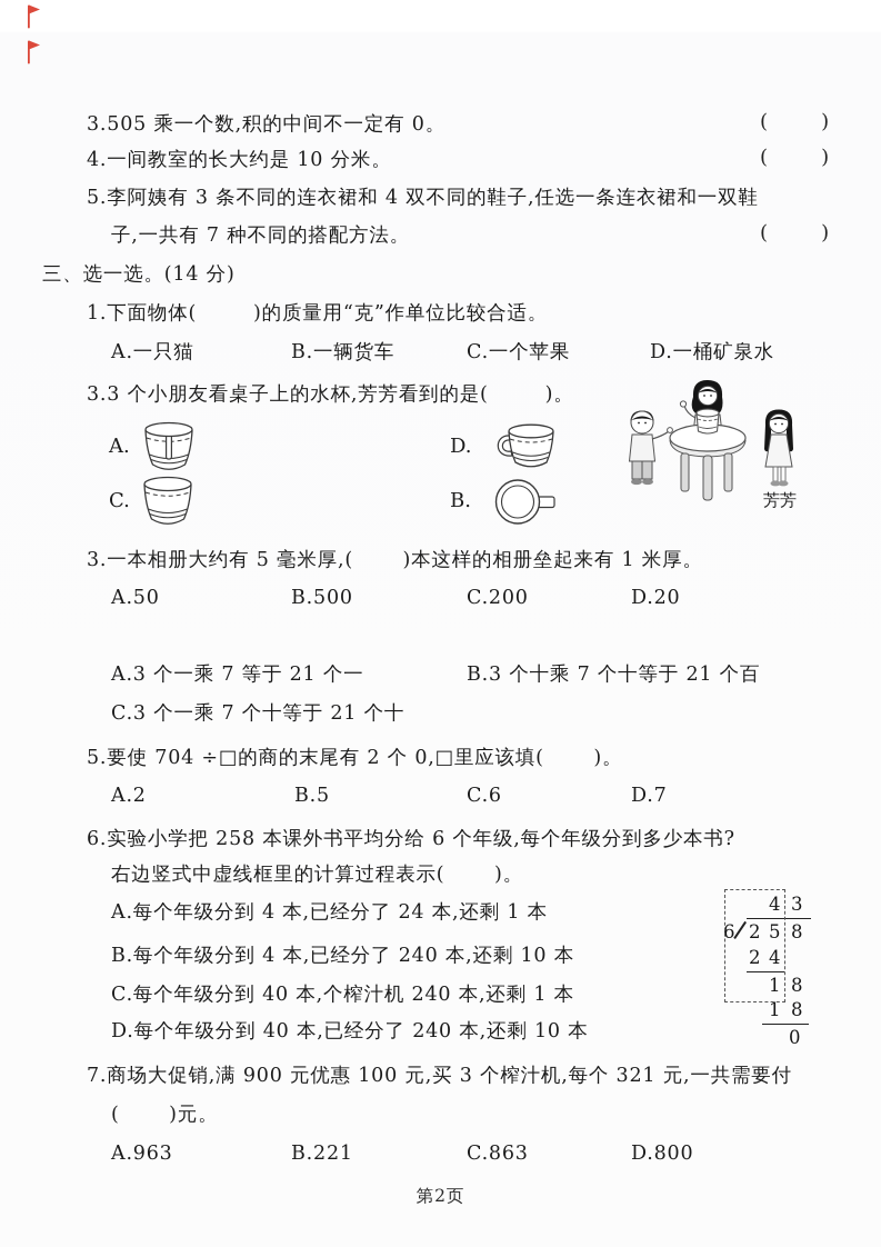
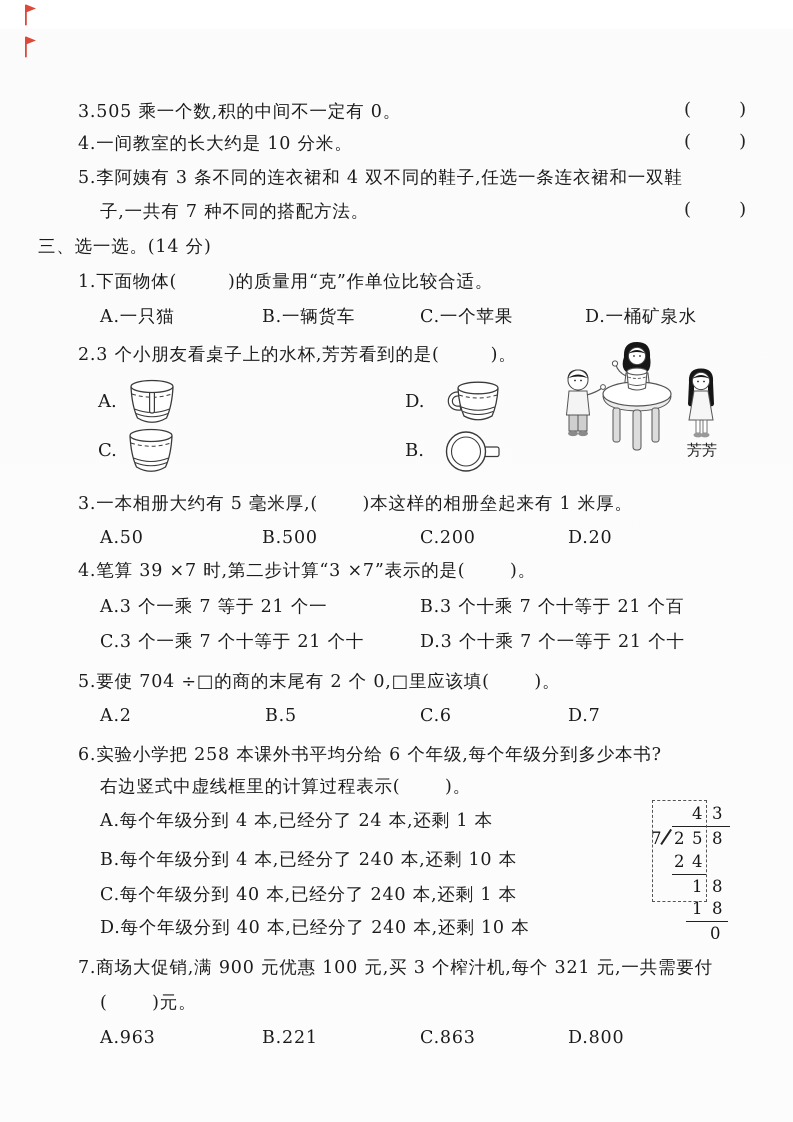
  3.505 乘一个数,积的中间不一定有 0。
  ( )
  4.一间教室的长大约是 10 分米。
  ( )
  5.李阿姨有 3 条不同的连衣裙和 4 双不同的鞋子,任选一条连衣裙和一双鞋
  子,一共有 7 种不同的搭配方法。
  ( )
  三、选一选。(14 分)
  1.下面物体( )的质量用“克”作单位比较合适。
  A.一只猫
  B.一辆货车
  C.一个苹果
  D.一桶矿泉水
- 3.3 个小朋友看桌子上的水杯,芳芳看到的是( )。
+ 2.3 个小朋友看桌子上的水杯,芳芳看到的是( )。
  A.
  D.
  C.
  B.
  芳芳
  3.一本相册大约有 5 毫米厚,( )本这样的相册垒起来有 1 米厚。
  A.50
  B.500
  C.200
  D.20
+ 4.笔算 39 ×7 时,第二步计算“3 ×7”表示的是( )。
  A.3 个一乘 7 等于 21 个一
  B.3 个十乘 7 个十等于 21 个百
  C.3 个一乘 7 个十等于 21 个十
+ D.3 个十乘 7 个一等于 21 个十
  5.要使 704 ÷□的商的末尾有 2 个 0,□里应该填( )。
  A.2
  B.5
  C.6
  D.7
  6.实验小学把 258 本课外书平均分给 6 个年级,每个年级分到多少本书?
  右边竖式中虚线框里的计算过程表示( )。
  A.每个年级分到 4 本,已经分了 24 本,还剩 1 本
  B.每个年级分到 4 本,已经分了 240 本,还剩 10 本
- C.每个年级分到 40 本,个榨汁机 240 本,还剩 1 本
+ C.每个年级分到 40 本,已经分了 240 本,还剩 1 本
  D.每个年级分到 40 本,已经分了 240 本,还剩 10 本
  4
  3
- 6
+ 7
  2
  5
  8
  2
  4
  1
  8
  1
  8
  0
  7.商场大促销,满 900 元优惠 100 元,买 3 个榨汁机,每个 321 元,一共需要付
  ( )元。
  A.963
  B.221
  C.863
  D.800
- 第2页
